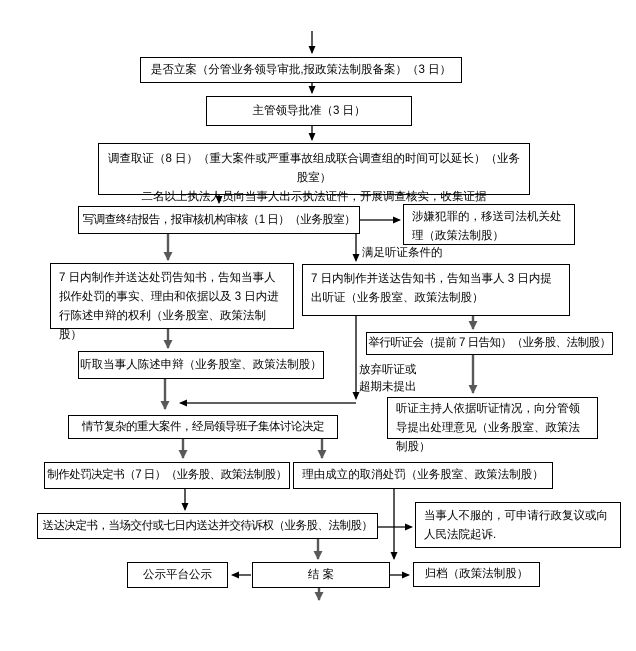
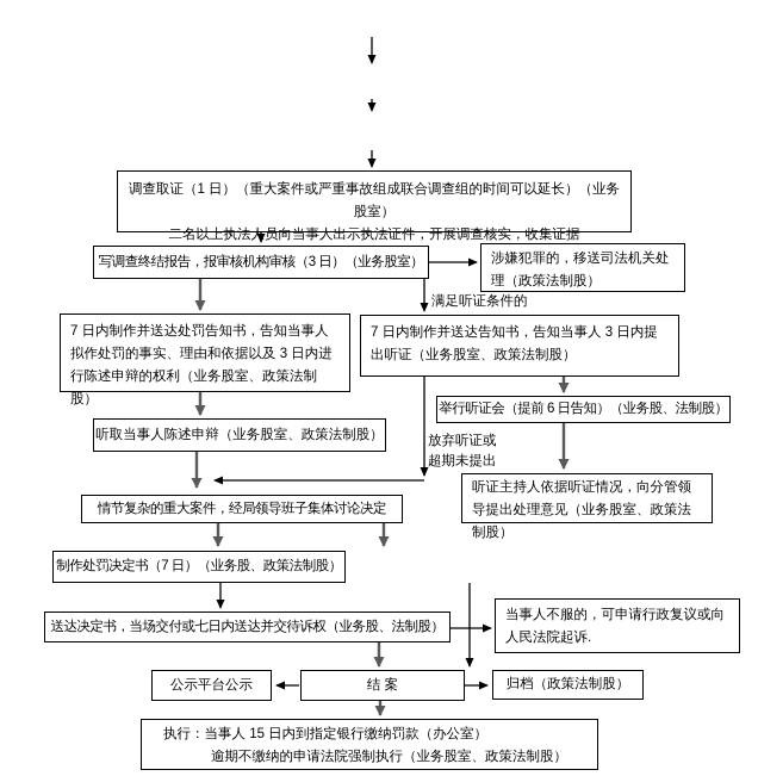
- 是否立案（分管业务领导审批,报政策法制股备案）（3 日）
- 主管领导批准（3 日）
- 调查取证（8 日）（重大案件或严重事故组成联合调查组的时间可以延长）（业务股室）
+ 调查取证（1 日）（重大案件或严重事故组成联合调查组的时间可以延长）（业务股室）
  二名以上执法人员向当事人出示执法证件，开展调查核实，收集证据
- 写调查终结报告，报审核机构审核（1 日）（业务股室）
+ 写调查终结报告，报审核机构审核（3 日）（业务股室）
  涉嫌犯罪的，移送司法机关处理（政策法制股）
  7 日内制作并送达处罚告知书，告知当事人拟作处罚的事实、理由和依据以及 3 日内进行陈述申辩的权利（业务股室、政策法制股）
  7 日内制作并送达告知书，告知当事人 3 日内提出听证（业务股室、政策法制股）
- 举行听证会（提前 7 日告知）（业务股、法制股）
+ 举行听证会（提前 6 日告知）（业务股、法制股）
  听取当事人陈述申辩（业务股室、政策法制股）
  听证主持人依据听证情况，向分管领导提出处理意见（业务股室、政策法制股）
  情节复杂的重大案件，经局领导班子集体讨论决定
  制作处罚决定书（7 日）（业务股、政策法制股）
- 理由成立的取消处罚（业务股室、政策法制股）
  送达决定书，当场交付或七日内送达并交待诉权（业务股、法制股）
  当事人不服的，可申请行政复议或向人民法院起诉.
  公示平台公示
  结 案
  归档（政策法制股）
+ 执行：当事人 15 日内到指定银行缴纳罚款（办公室）
+ 逾期不缴纳的申请法院强制执行（业务股室、政策法制股）
  满足听证条件的
  放弃听证或
  超期未提出
